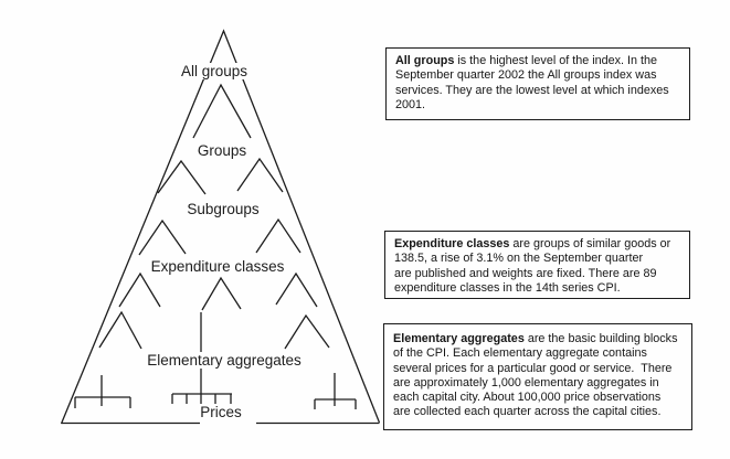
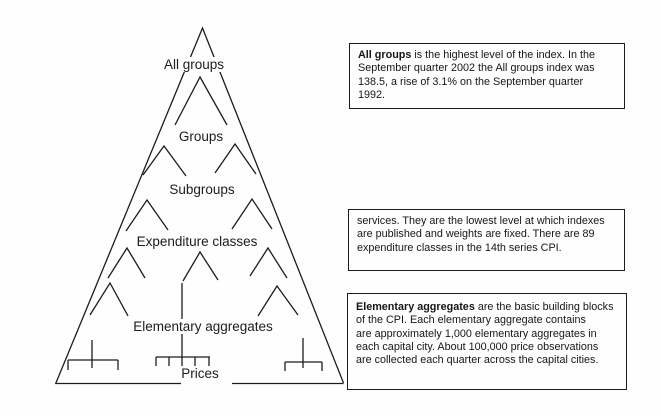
  All groups
  Groups
  Subgroups
  Expenditure classes
  Elementary aggregates
  Prices
  All groups is the highest level of the index. In the
  September quarter 2002 the All groups index was
- services. They are the lowest level at which indexes
+ 138.5, a rise of 3.1% on the September quarter
- 2001.
+ 1992.
- Expenditure classes are groups of similar goods or
- 138.5, a rise of 3.1% on the September quarter
+ services. They are the lowest level at which indexes
  are published and weights are fixed. There are 89
  expenditure classes in the 14th series CPI.
  Elementary aggregates are the basic building blocks
  of the CPI. Each elementary aggregate contains
- several prices for a particular good or service. There
  are approximately 1,000 elementary aggregates in
  each capital city. About 100,000 price observations
  are collected each quarter across the capital cities.
